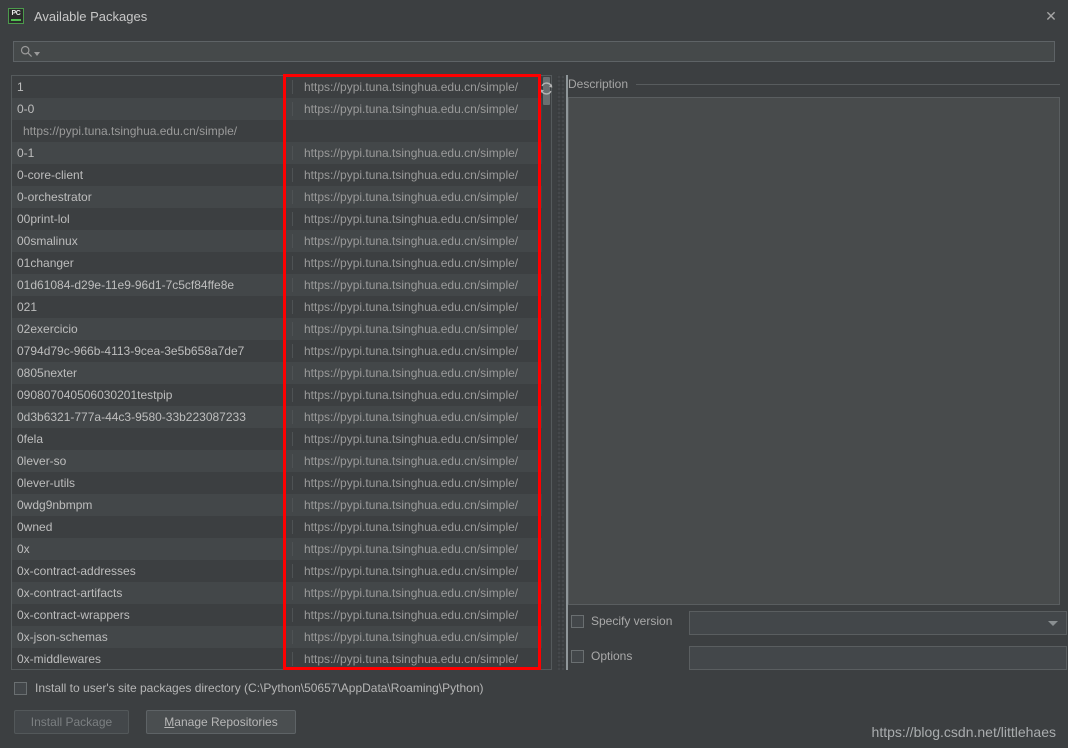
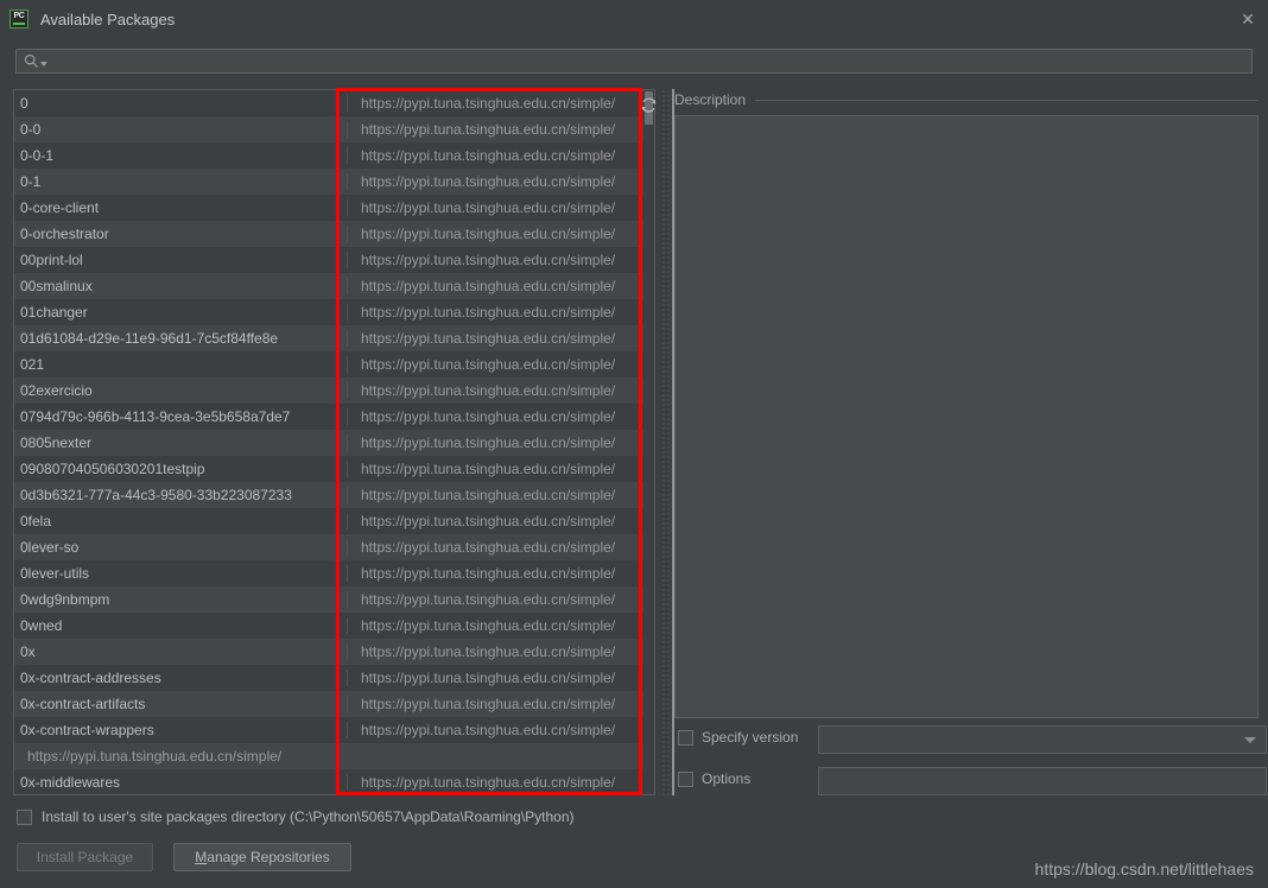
  Available Packages
  ✕
- 1
+ 0
  https://pypi.tuna.tsinghua.edu.cn/simple/
  0-0
  https://pypi.tuna.tsinghua.edu.cn/simple/
+ 0-0-1
  https://pypi.tuna.tsinghua.edu.cn/simple/
  0-1
  https://pypi.tuna.tsinghua.edu.cn/simple/
  0-core-client
  https://pypi.tuna.tsinghua.edu.cn/simple/
  0-orchestrator
  https://pypi.tuna.tsinghua.edu.cn/simple/
  00print-lol
  https://pypi.tuna.tsinghua.edu.cn/simple/
  00smalinux
  https://pypi.tuna.tsinghua.edu.cn/simple/
  01changer
  https://pypi.tuna.tsinghua.edu.cn/simple/
  01d61084-d29e-11e9-96d1-7c5cf84ffe8e
  https://pypi.tuna.tsinghua.edu.cn/simple/
  021
  https://pypi.tuna.tsinghua.edu.cn/simple/
  02exercicio
  https://pypi.tuna.tsinghua.edu.cn/simple/
  0794d79c-966b-4113-9cea-3e5b658a7de7
  https://pypi.tuna.tsinghua.edu.cn/simple/
  0805nexter
  https://pypi.tuna.tsinghua.edu.cn/simple/
  090807040506030201testpip
  https://pypi.tuna.tsinghua.edu.cn/simple/
  0d3b6321-777a-44c3-9580-33b223087233
  https://pypi.tuna.tsinghua.edu.cn/simple/
  0fela
  https://pypi.tuna.tsinghua.edu.cn/simple/
  0lever-so
  https://pypi.tuna.tsinghua.edu.cn/simple/
  0lever-utils
  https://pypi.tuna.tsinghua.edu.cn/simple/
  0wdg9nbmpm
  https://pypi.tuna.tsinghua.edu.cn/simple/
  0wned
  https://pypi.tuna.tsinghua.edu.cn/simple/
  0x
  https://pypi.tuna.tsinghua.edu.cn/simple/
  0x-contract-addresses
  https://pypi.tuna.tsinghua.edu.cn/simple/
  0x-contract-artifacts
  https://pypi.tuna.tsinghua.edu.cn/simple/
  0x-contract-wrappers
  https://pypi.tuna.tsinghua.edu.cn/simple/
- 0x-json-schemas
  https://pypi.tuna.tsinghua.edu.cn/simple/
  0x-middlewares
  https://pypi.tuna.tsinghua.edu.cn/simple/
  Description
  Specify version
  Options
  Install to user's site packages directory (C:\Python\50657\AppData\Roaming\Python)
  Install Package
  M
  anage Repositories
  https://blog.csdn.net/littlehaes
